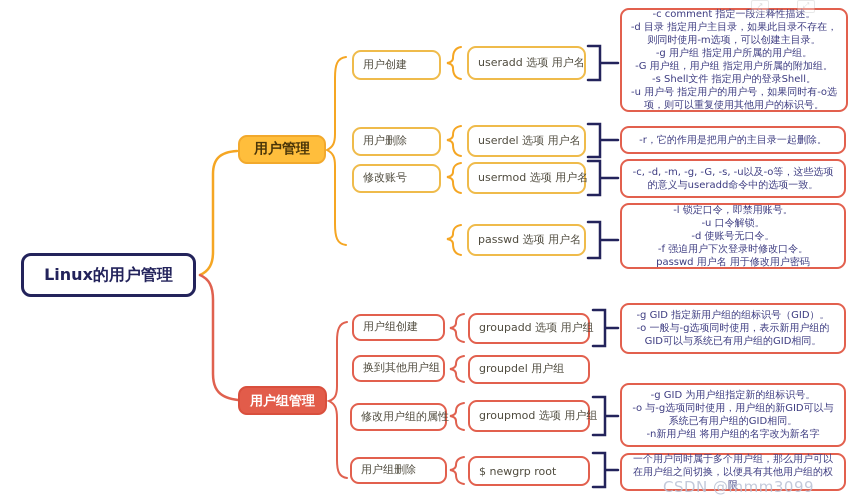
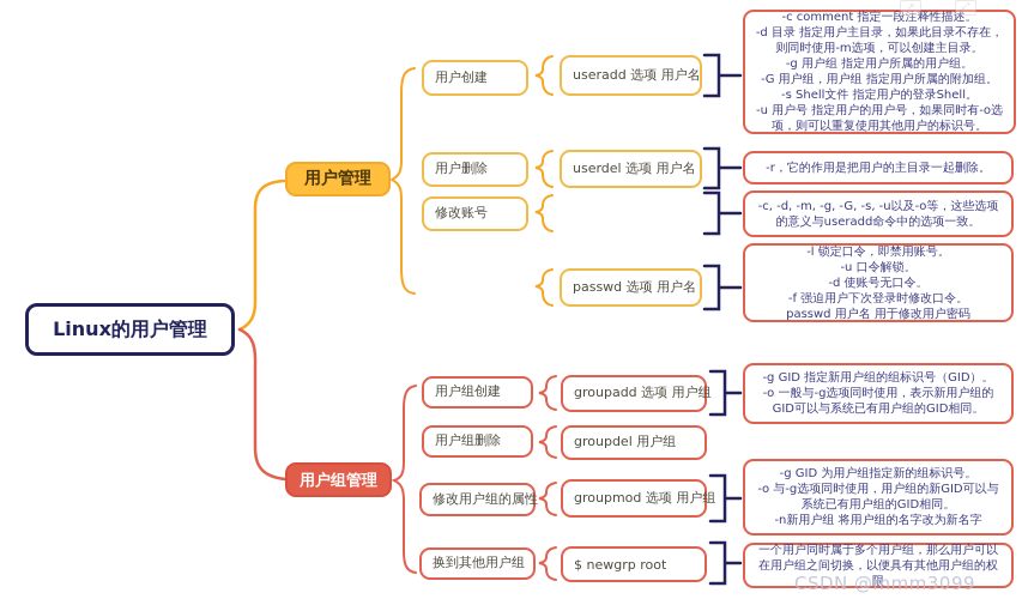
  Linux的用户管理
  用户管理
  用户组管理
  用户创建
  用户删除
  修改账号
  useradd 选项 用户名
  userdel 选项 用户名
- usermod 选项 用户名
  passwd 选项 用户名
  -c comment 指定一段注释性描述。
  -d 目录 指定用户主目录，如果此目录不存在，则同时使用-m选项，可以创建主目录。
  -g 用户组 指定用户所属的用户组。
  -G 用户组，用户组 指定用户所属的附加组。
  -s Shell文件 指定用户的登录Shell。
  -u 用户号 指定用户的用户号，如果同时有-o选项，则可以重复使用其他用户的标识号。
  -r，它的作用是把用户的主目录一起删除。
  -c, -d, -m, -g, -G, -s, -u以及-o等，这些选项的意义与useradd命令中的选项一致。
  -l 锁定口令，即禁用账号。
  -u 口令解锁。
  -d 使账号无口令。
  -f 强迫用户下次登录时修改口令。
  passwd 用户名 用于修改用户密码
  用户组创建
- 换到其他用户组
+ 用户组删除
  修改用户组的属性
- 用户组删除
+ 换到其他用户组
  groupadd 选项 用户组
  groupdel 用户组
  groupmod 选项 用户组
  $ newgrp root
  -g GID 指定新用户组的组标识号（GID）。
  -o 一般与-g选项同时使用，表示新用户组的GID可以与系统已有用户组的GID相同。
  -g GID 为用户组指定新的组标识号。
  -o 与-g选项同时使用，用户组的新GID可以与系统已有用户组的GID相同。
  -n新用户组 将用户组的名字改为新名字
  一个用户同时属于多个用户组，那么用户可以在用户组之间切换，以便具有其他用户组的权限
  ↗
  ⤢
  CSDN @mmm3099
